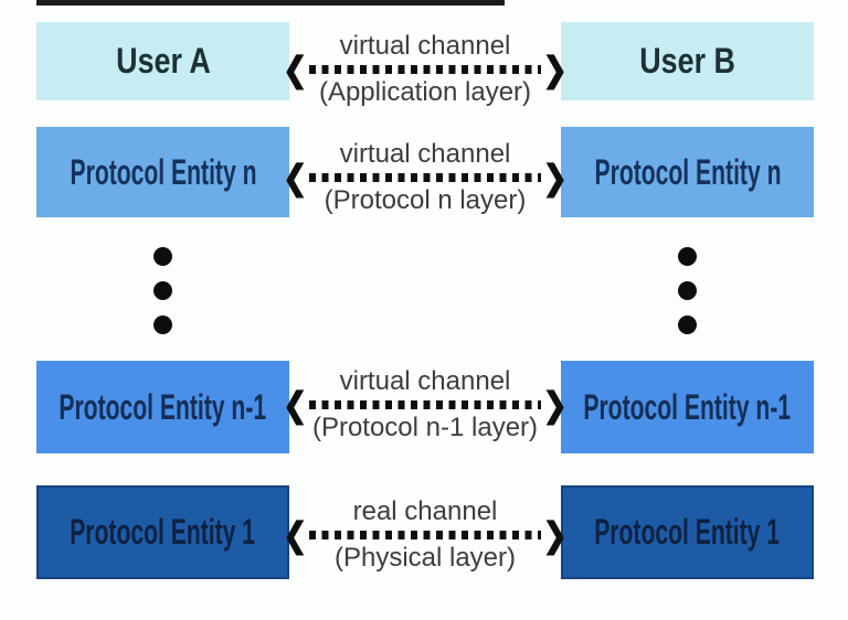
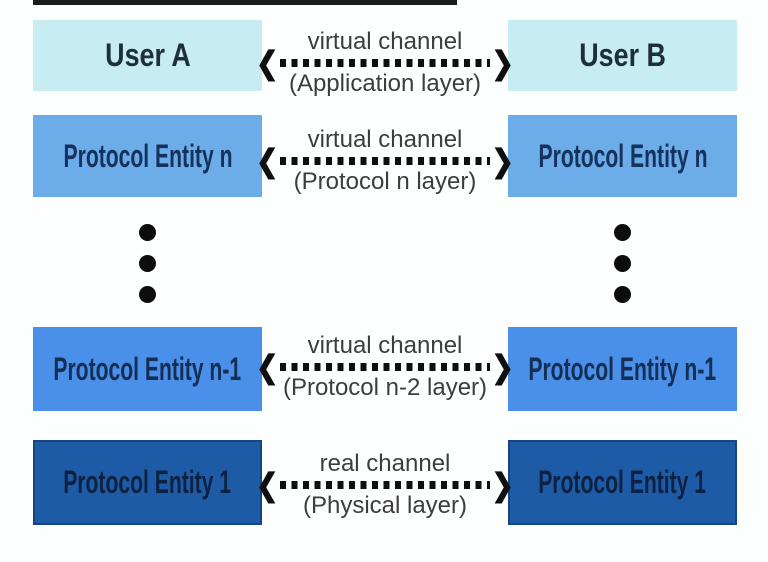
  User A
  virtual channel
  ❮
  ❯
  (Application layer)
  User B
  Protocol Entity n
  virtual channel
  ❮
  ❯
  (Protocol n layer)
  Protocol Entity n
  Protocol Entity n-1
  virtual channel
  ❮
  ❯
- (Protocol n-1 layer)
+ (Protocol n-2 layer)
  Protocol Entity n-1
  Protocol Entity 1
  real channel
  ❮
  ❯
  (Physical layer)
  Protocol Entity 1
